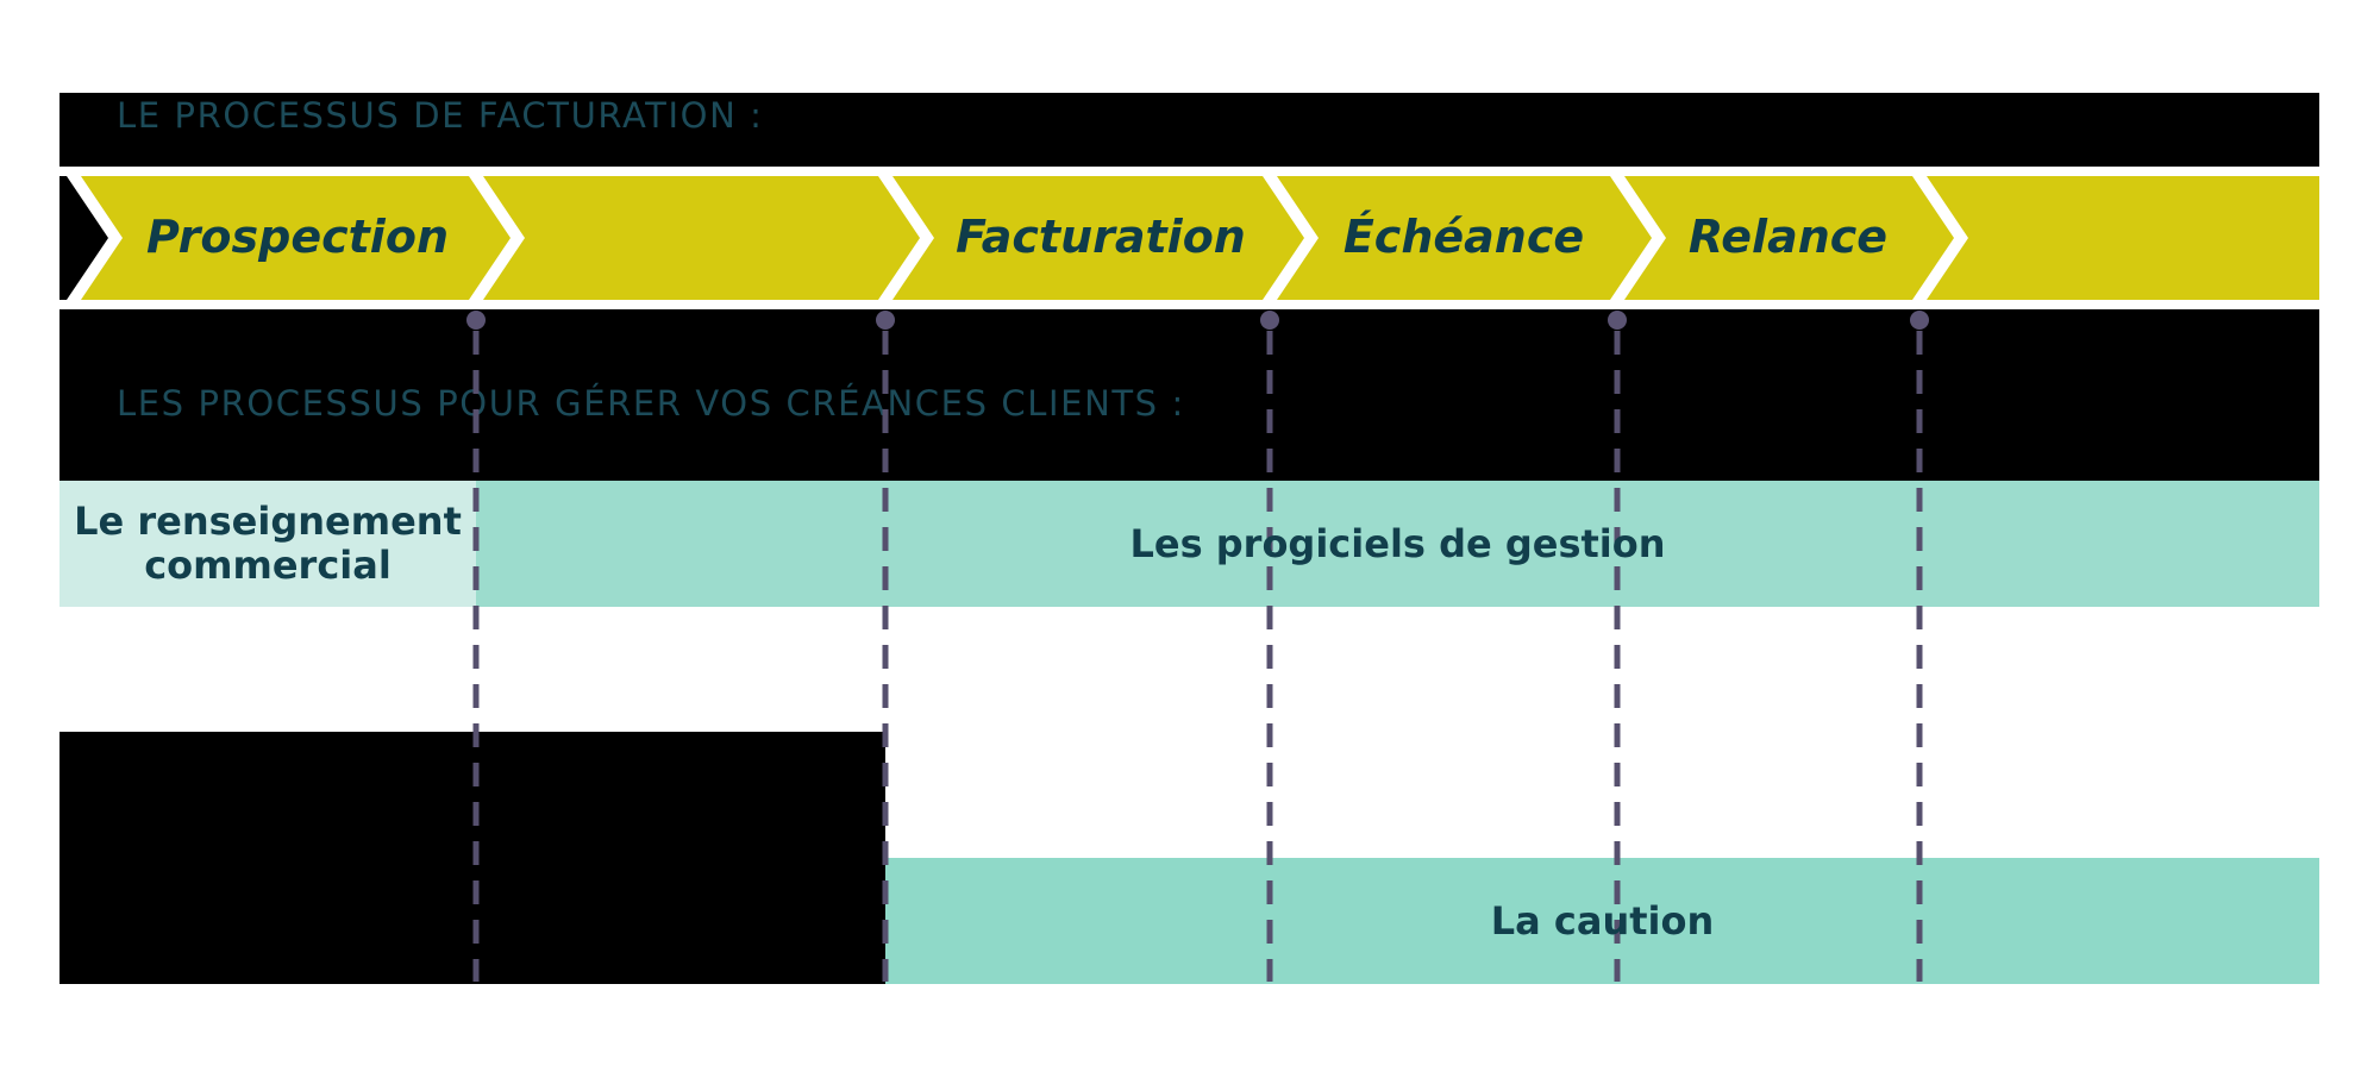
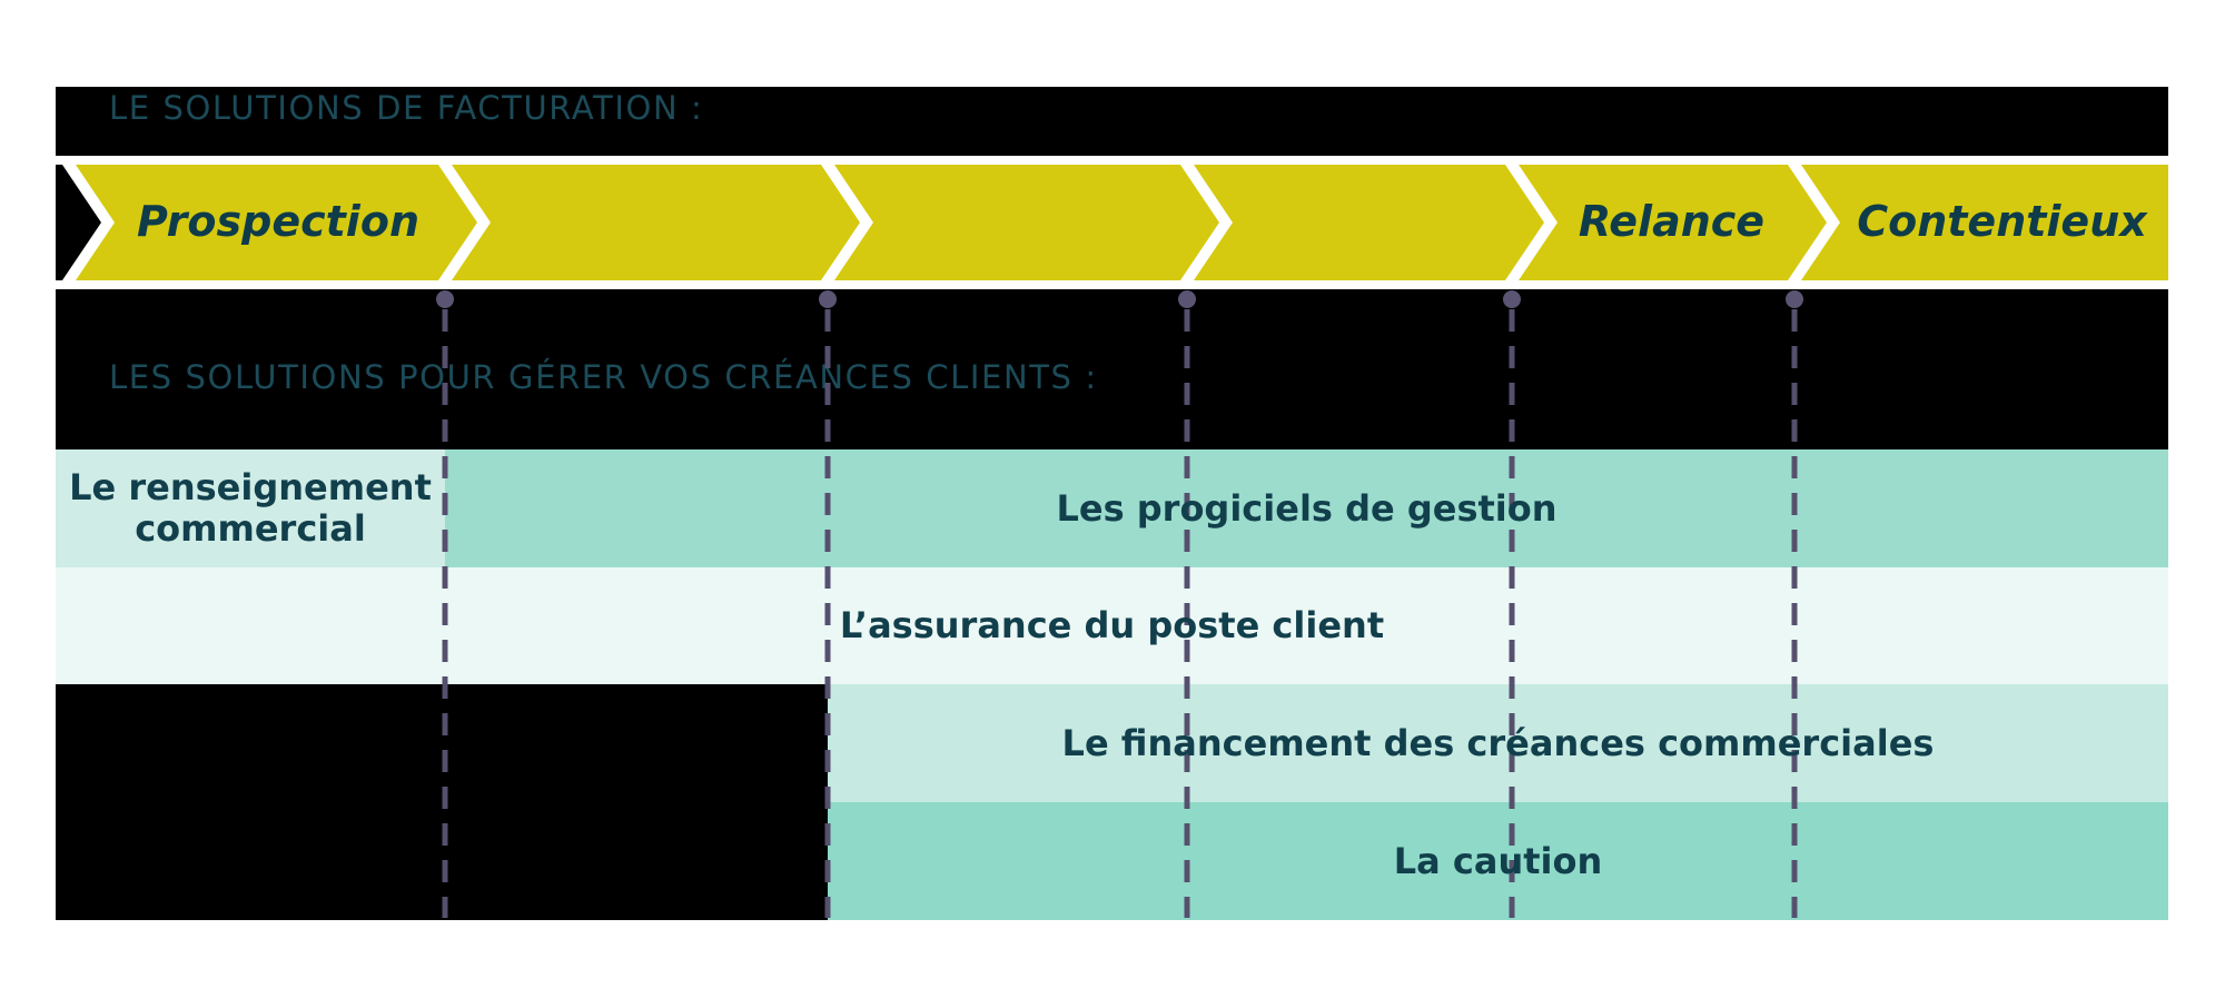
- LE PROCESSUS DE FACTURATION :
+ LE SOLUTIONS DE FACTURATION :
  Prospection
- Facturation
- Échéance
  Relance
+ Contentieux
- LES PROCESSUS POUR GÉRER VOS CRÉANCES CLIENTS :
+ LES SOLUTIONS POUR GÉRER VOS CRÉANCES CLIENTS :
  Le renseignement commercial
  Les progiciels de gestion
+ L’assurance du poste client
+ Le financement des créances commerciales
  La caution
